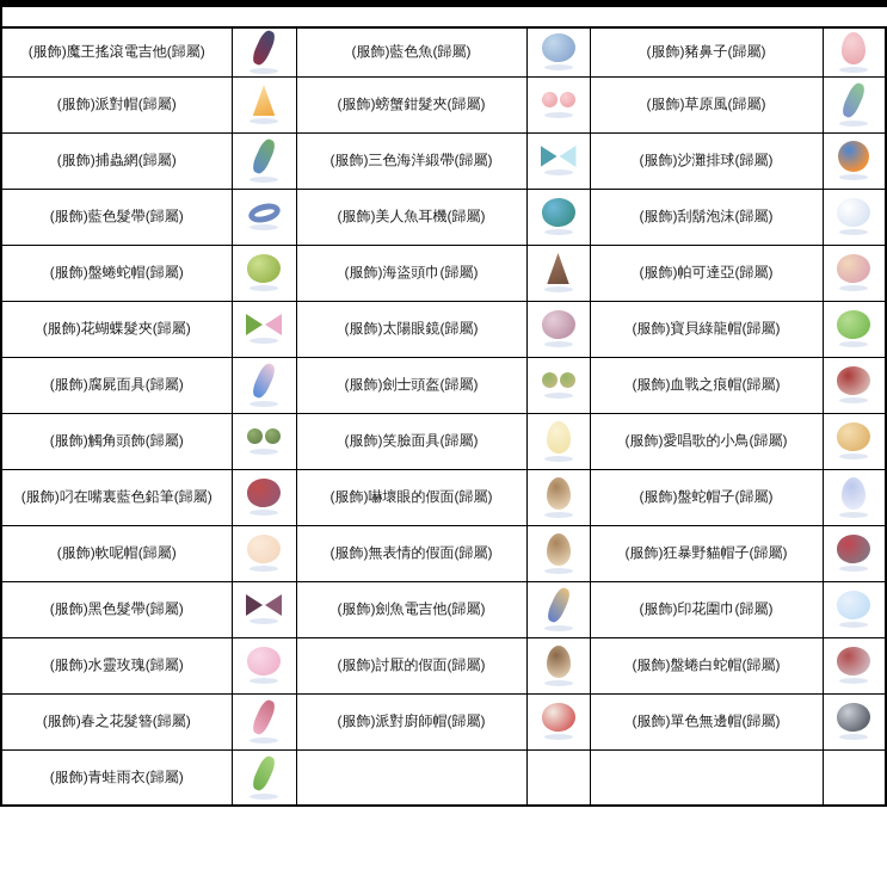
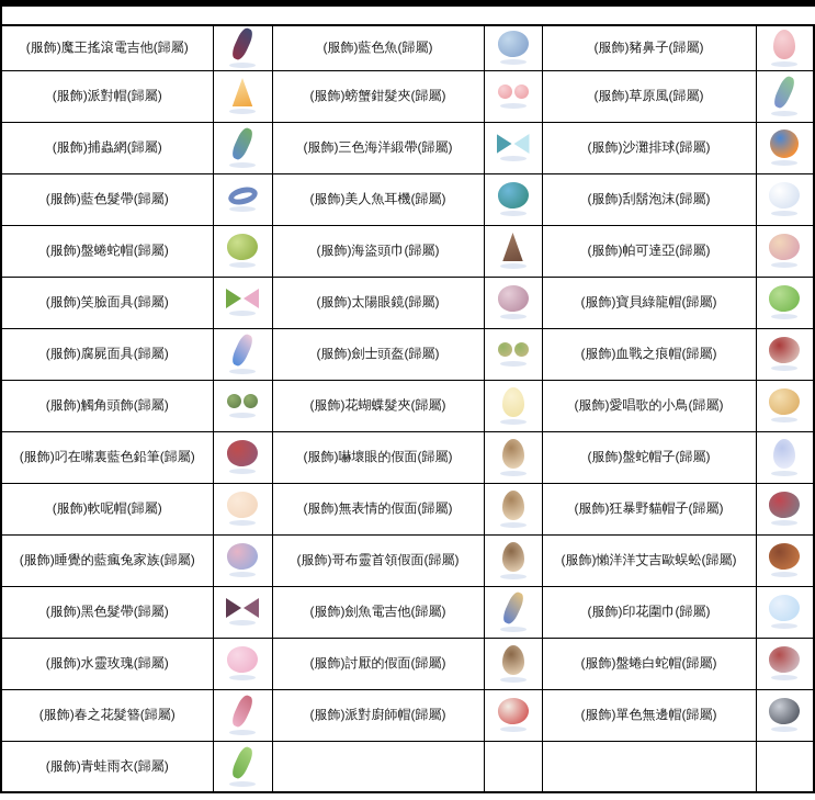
  (服飾)魔王搖滾電吉他(歸屬)		(服飾)藍色魚(歸屬)		(服飾)豬鼻子(歸屬)
  (服飾)派對帽(歸屬)		(服飾)螃蟹鉗髮夾(歸屬)		(服飾)草原風(歸屬)
  (服飾)捕蟲網(歸屬)		(服飾)三色海洋緞帶(歸屬)		(服飾)沙灘排球(歸屬)
  (服飾)藍色髮帶(歸屬)		(服飾)美人魚耳機(歸屬)		(服飾)刮鬍泡沫(歸屬)
  (服飾)盤蜷蛇帽(歸屬)		(服飾)海盜頭巾(歸屬)		(服飾)帕可達亞(歸屬)
- (服飾)花蝴蝶髮夾(歸屬)		(服飾)太陽眼鏡(歸屬)		(服飾)寶貝綠龍帽(歸屬)
+ (服飾)笑臉面具(歸屬)		(服飾)太陽眼鏡(歸屬)		(服飾)寶貝綠龍帽(歸屬)
  (服飾)腐屍面具(歸屬)		(服飾)劍士頭盔(歸屬)		(服飾)血戰之痕帽(歸屬)
- (服飾)觸角頭飾(歸屬)		(服飾)笑臉面具(歸屬)		(服飾)愛唱歌的小鳥(歸屬)
+ (服飾)觸角頭飾(歸屬)		(服飾)花蝴蝶髮夾(歸屬)		(服飾)愛唱歌的小鳥(歸屬)
  (服飾)叼在嘴裏藍色鉛筆(歸屬)		(服飾)嚇壞眼的假面(歸屬)		(服飾)盤蛇帽子(歸屬)
  (服飾)軟呢帽(歸屬)		(服飾)無表情的假面(歸屬)		(服飾)狂暴野貓帽子(歸屬)
+ (服飾)睡覺的藍瘋兔家族(歸屬)		(服飾)哥布靈首領假面(歸屬)		(服飾)懶洋洋艾吉歐蜈蚣(歸屬)
  (服飾)黑色髮帶(歸屬)		(服飾)劍魚電吉他(歸屬)		(服飾)印花圍巾(歸屬)
  (服飾)水靈玫瑰(歸屬)		(服飾)討厭的假面(歸屬)		(服飾)盤蜷白蛇帽(歸屬)
  (服飾)春之花髮簪(歸屬)		(服飾)派對廚師帽(歸屬)		(服飾)單色無邊帽(歸屬)
  (服飾)青蛙雨衣(歸屬)
